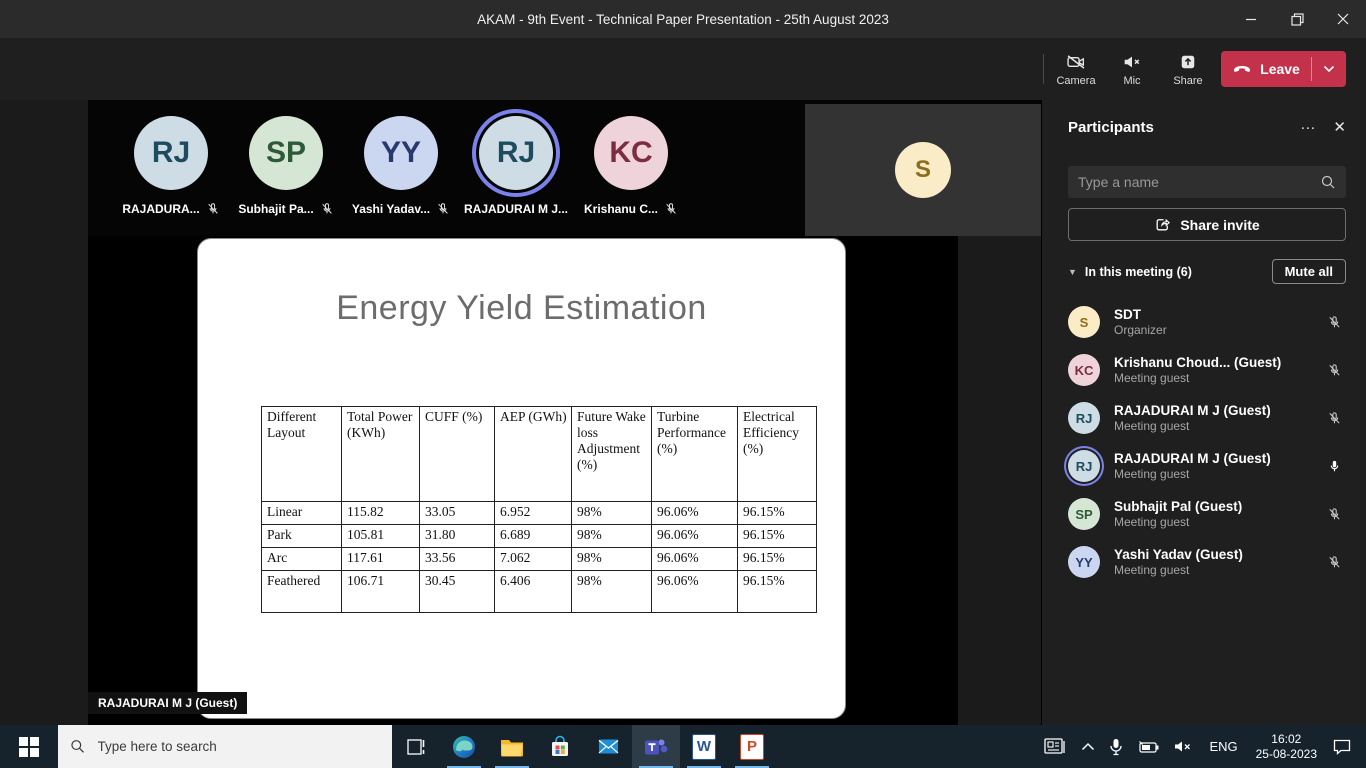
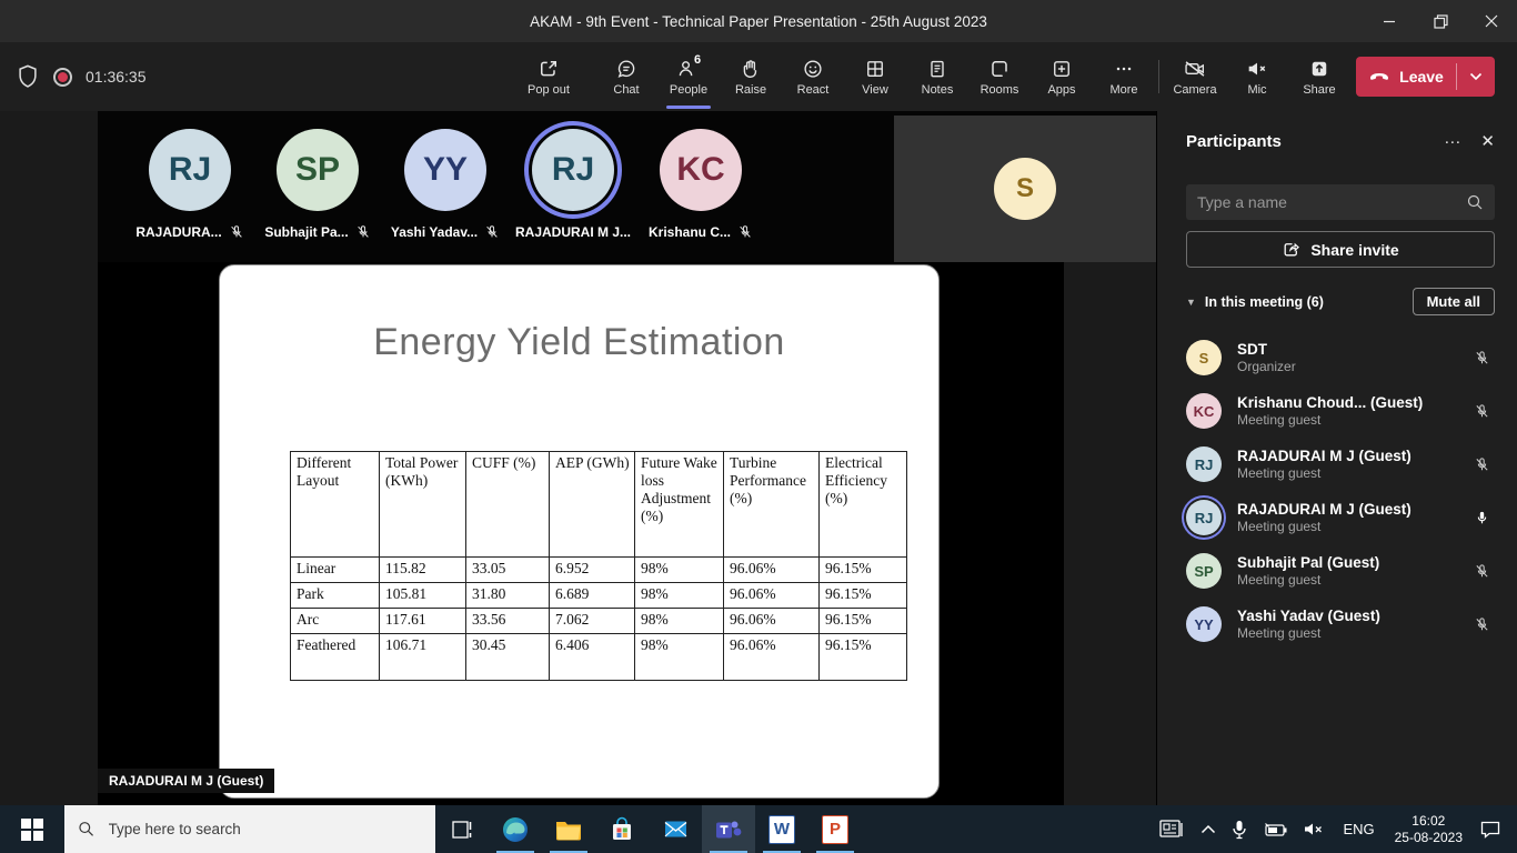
  AKAM - 9th Event - Technical Paper Presentation - 25th August 2023
+ 01:36:35
+ Pop out
+ Chat
+ 6
+ People
+ Raise
+ React
+ View
+ Notes
+ Rooms
+ Apps
+ More
  Camera
  Mic
  Share
  Leave
  RJ
  RAJADURA...
  SP
  Subhajit Pa...
  YY
  Yashi Yadav...
  RJ
  RAJADURAI M J...
  KC
  Krishanu C...
  S
  Energy Yield Estimation
  Different Layout	Total Power (KWh)	CUFF (%)	AEP (GWh)	Future Wake loss Adjustment (%)	Turbine Performance (%)	Electrical Efficiency (%)
  Linear	115.82	33.05	6.952	98%	96.06%	96.15%
  Park	105.81	31.80	6.689	98%	96.06%	96.15%
  Arc	117.61	33.56	7.062	98%	96.06%	96.15%
  Feathered	106.71	30.45	6.406	98%	96.06%	96.15%
  RAJADURAI M J (Guest)
  Participants
  ···
  ✕
  Type a name
  Share invite
  ▼
  In this meeting (6)
  Mute all
  S
  SDT
  Organizer
  KC
  Krishanu Choud... (Guest)
  Meeting guest
  RJ
  RAJADURAI M J (Guest)
  Meeting guest
  RJ
  RAJADURAI M J (Guest)
  Meeting guest
  SP
  Subhajit Pal (Guest)
  Meeting guest
  YY
  Yashi Yadav (Guest)
  Meeting guest
  Type here to search
  W
  P
  ENG
  16:02
  25-08-2023
